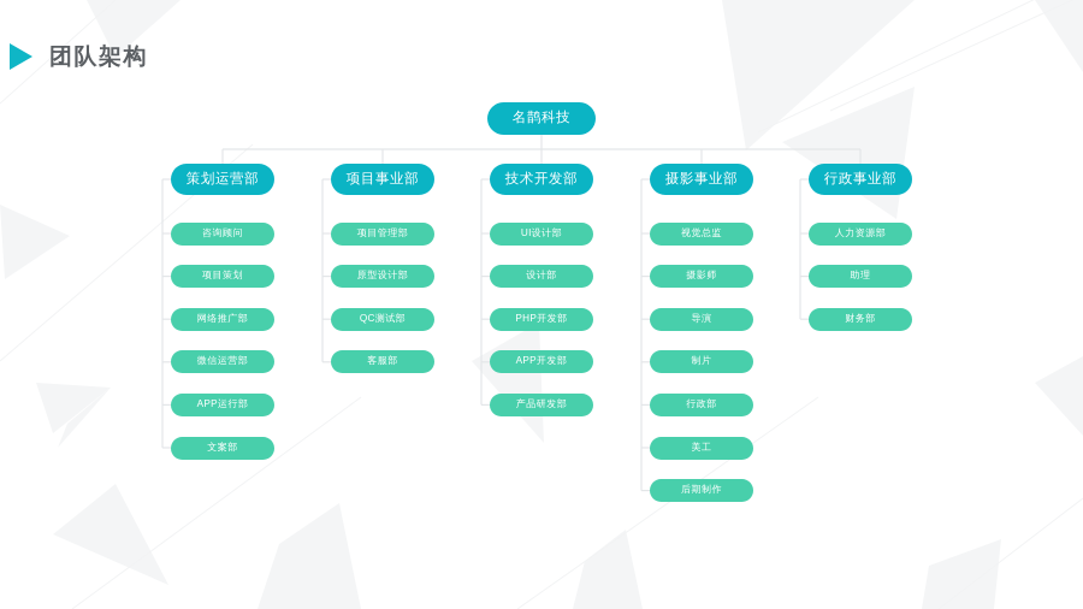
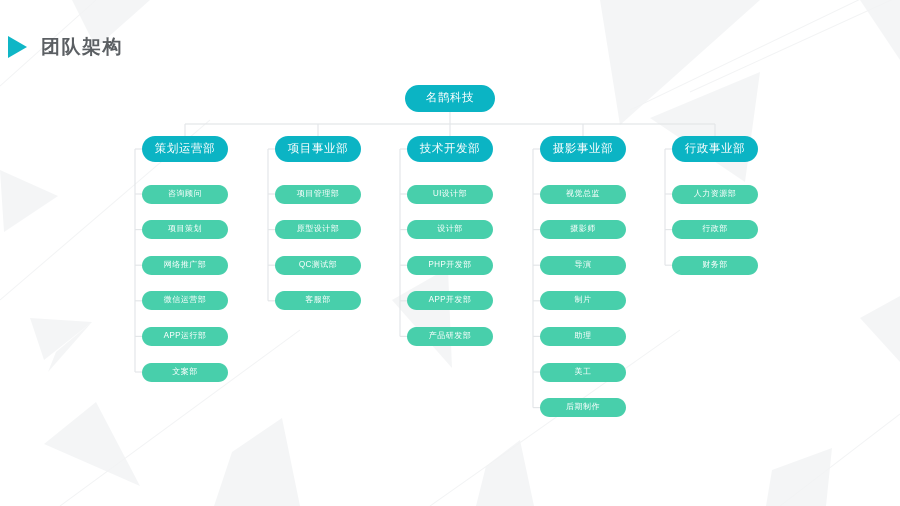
  团队架构
  名鹊科技
  策划运营部
  咨询顾问
  项目策划
  网络推广部
  微信运营部
  APP运行部
  文案部
  项目事业部
  项目管理部
  原型设计部
  QC测试部
  客服部
  技术开发部
  UI设计部
  设计部
  PHP开发部
  APP开发部
  产品研发部
  摄影事业部
  视觉总监
  摄影师
  导演
  制片
- 行政部
+ 助理
  美工
  后期制作
  行政事业部
  人力资源部
- 助理
+ 行政部
  财务部
